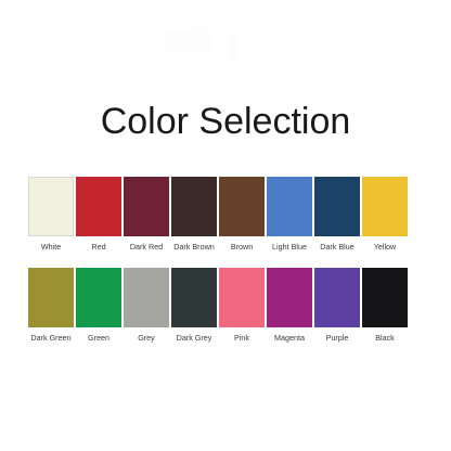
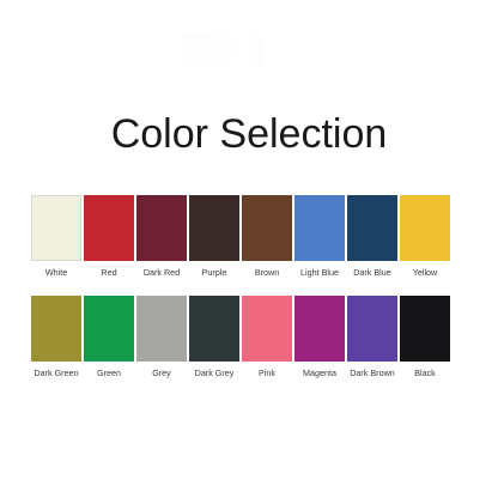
  Color Selection
  White
  Red
  Dark Red
- Dark Brown
+ Purple
  Brown
  Light Blue
  Dark Blue
  Yellow
  Dark Green
  Green
  Grey
  Dark Grey
  Pink
  Magenta
- Purple
+ Dark Brown
  Black
